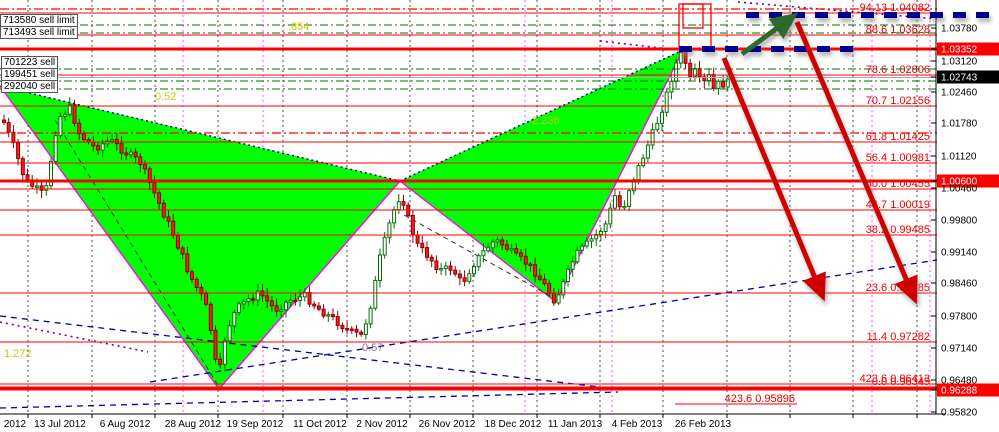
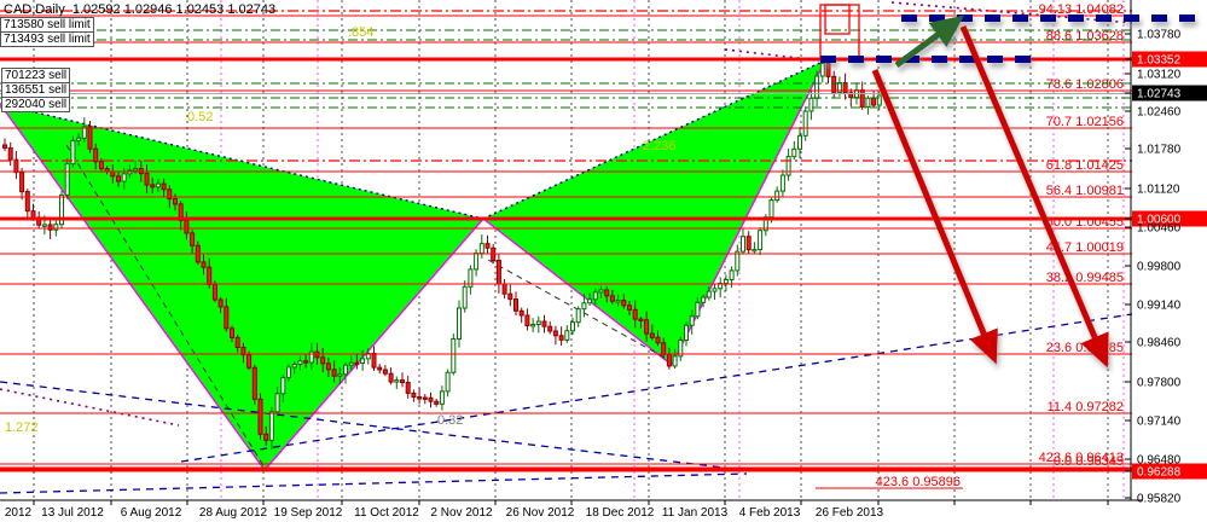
  94.13 1.04082
  88.6 1.03628
  78.6 1.02806
  70.7 1.02156
  61.8 1.01425
  56.4 1.00981
  50.0 1.00455
  4.7 1.00019
  38. 0.99485
  23.6 0.9285
  11.4 0.97282
  423.6 0.96413
  0.0 0.96345
  423.6 0.95896
  .854
  2.236
  1.272
  0.52
- 0.57
+ 0.32
  1.03780
  1.03352
  1.03120
  1.02743
  1.02460
  1.01780
  1.01120
  1.00600
  1.00460
  0.99800
  0.99140
  0.98460
  0.97800
  0.97140
  0.96480
  0.96288
  0.95820
  2012
  13 Jul 2012
  6 Aug 2012
  28 Aug 2012
  19 Sep 2012
  11 Oct 2012
  2 Nov 2012
  26 Nov 2012
  18 Dec 2012
  11 Jan 2013
  4 Feb 2013
  26 Feb 2013
+ CAD,Daily 1.02592 1.02946 1.02453 1.02743
  713580 sell limit
  713493 sell limit
  701223 sell
- 199451 sell
+ 136551 sell
  292040 sell
